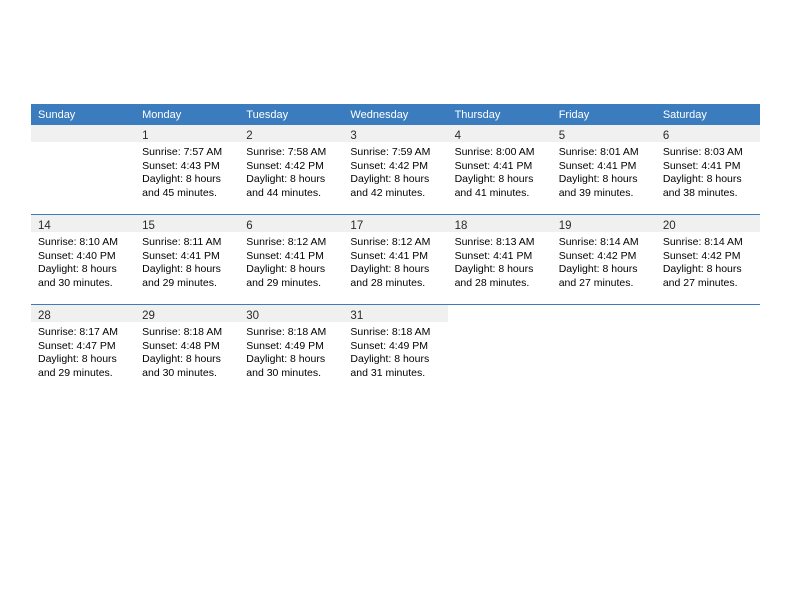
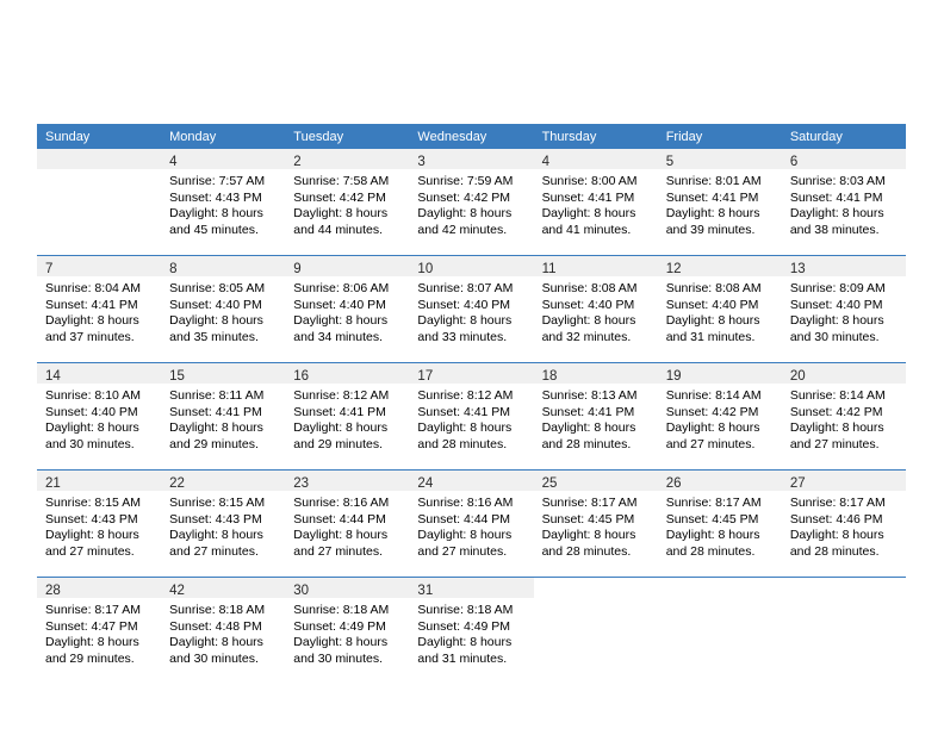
  Sunday	Monday	Tuesday	Wednesday	Thursday	Friday	Saturday
- 	1Sunrise: 7:57 AMSunset: 4:43 PMDaylight: 8 hoursand 45 minutes.	2Sunrise: 7:58 AMSunset: 4:42 PMDaylight: 8 hoursand 44 minutes.	3Sunrise: 7:59 AMSunset: 4:42 PMDaylight: 8 hoursand 42 minutes.	4Sunrise: 8:00 AMSunset: 4:41 PMDaylight: 8 hoursand 41 minutes.	5Sunrise: 8:01 AMSunset: 4:41 PMDaylight: 8 hoursand 39 minutes.	6Sunrise: 8:03 AMSunset: 4:41 PMDaylight: 8 hoursand 38 minutes.
+ 	4Sunrise: 7:57 AMSunset: 4:43 PMDaylight: 8 hoursand 45 minutes.	2Sunrise: 7:58 AMSunset: 4:42 PMDaylight: 8 hoursand 44 minutes.	3Sunrise: 7:59 AMSunset: 4:42 PMDaylight: 8 hoursand 42 minutes.	4Sunrise: 8:00 AMSunset: 4:41 PMDaylight: 8 hoursand 41 minutes.	5Sunrise: 8:01 AMSunset: 4:41 PMDaylight: 8 hoursand 39 minutes.	6Sunrise: 8:03 AMSunset: 4:41 PMDaylight: 8 hoursand 38 minutes.
+ 7Sunrise: 8:04 AMSunset: 4:41 PMDaylight: 8 hoursand 37 minutes.	8Sunrise: 8:05 AMSunset: 4:40 PMDaylight: 8 hoursand 35 minutes.	9Sunrise: 8:06 AMSunset: 4:40 PMDaylight: 8 hoursand 34 minutes.	10Sunrise: 8:07 AMSunset: 4:40 PMDaylight: 8 hoursand 33 minutes.	11Sunrise: 8:08 AMSunset: 4:40 PMDaylight: 8 hoursand 32 minutes.	12Sunrise: 8:08 AMSunset: 4:40 PMDaylight: 8 hoursand 31 minutes.	13Sunrise: 8:09 AMSunset: 4:40 PMDaylight: 8 hoursand 30 minutes.
- 14Sunrise: 8:10 AMSunset: 4:40 PMDaylight: 8 hoursand 30 minutes.	15Sunrise: 8:11 AMSunset: 4:41 PMDaylight: 8 hoursand 29 minutes.	6Sunrise: 8:12 AMSunset: 4:41 PMDaylight: 8 hoursand 29 minutes.	17Sunrise: 8:12 AMSunset: 4:41 PMDaylight: 8 hoursand 28 minutes.	18Sunrise: 8:13 AMSunset: 4:41 PMDaylight: 8 hoursand 28 minutes.	19Sunrise: 8:14 AMSunset: 4:42 PMDaylight: 8 hoursand 27 minutes.	20Sunrise: 8:14 AMSunset: 4:42 PMDaylight: 8 hoursand 27 minutes.
+ 14Sunrise: 8:10 AMSunset: 4:40 PMDaylight: 8 hoursand 30 minutes.	15Sunrise: 8:11 AMSunset: 4:41 PMDaylight: 8 hoursand 29 minutes.	16Sunrise: 8:12 AMSunset: 4:41 PMDaylight: 8 hoursand 29 minutes.	17Sunrise: 8:12 AMSunset: 4:41 PMDaylight: 8 hoursand 28 minutes.	18Sunrise: 8:13 AMSunset: 4:41 PMDaylight: 8 hoursand 28 minutes.	19Sunrise: 8:14 AMSunset: 4:42 PMDaylight: 8 hoursand 27 minutes.	20Sunrise: 8:14 AMSunset: 4:42 PMDaylight: 8 hoursand 27 minutes.
+ 21Sunrise: 8:15 AMSunset: 4:43 PMDaylight: 8 hoursand 27 minutes.	22Sunrise: 8:15 AMSunset: 4:43 PMDaylight: 8 hoursand 27 minutes.	23Sunrise: 8:16 AMSunset: 4:44 PMDaylight: 8 hoursand 27 minutes.	24Sunrise: 8:16 AMSunset: 4:44 PMDaylight: 8 hoursand 27 minutes.	25Sunrise: 8:17 AMSunset: 4:45 PMDaylight: 8 hoursand 28 minutes.	26Sunrise: 8:17 AMSunset: 4:45 PMDaylight: 8 hoursand 28 minutes.	27Sunrise: 8:17 AMSunset: 4:46 PMDaylight: 8 hoursand 28 minutes.
- 28Sunrise: 8:17 AMSunset: 4:47 PMDaylight: 8 hoursand 29 minutes.	29Sunrise: 8:18 AMSunset: 4:48 PMDaylight: 8 hoursand 30 minutes.	30Sunrise: 8:18 AMSunset: 4:49 PMDaylight: 8 hoursand 30 minutes.	31Sunrise: 8:18 AMSunset: 4:49 PMDaylight: 8 hoursand 31 minutes.
+ 28Sunrise: 8:17 AMSunset: 4:47 PMDaylight: 8 hoursand 29 minutes.	42Sunrise: 8:18 AMSunset: 4:48 PMDaylight: 8 hoursand 30 minutes.	30Sunrise: 8:18 AMSunset: 4:49 PMDaylight: 8 hoursand 30 minutes.	31Sunrise: 8:18 AMSunset: 4:49 PMDaylight: 8 hoursand 31 minutes.
